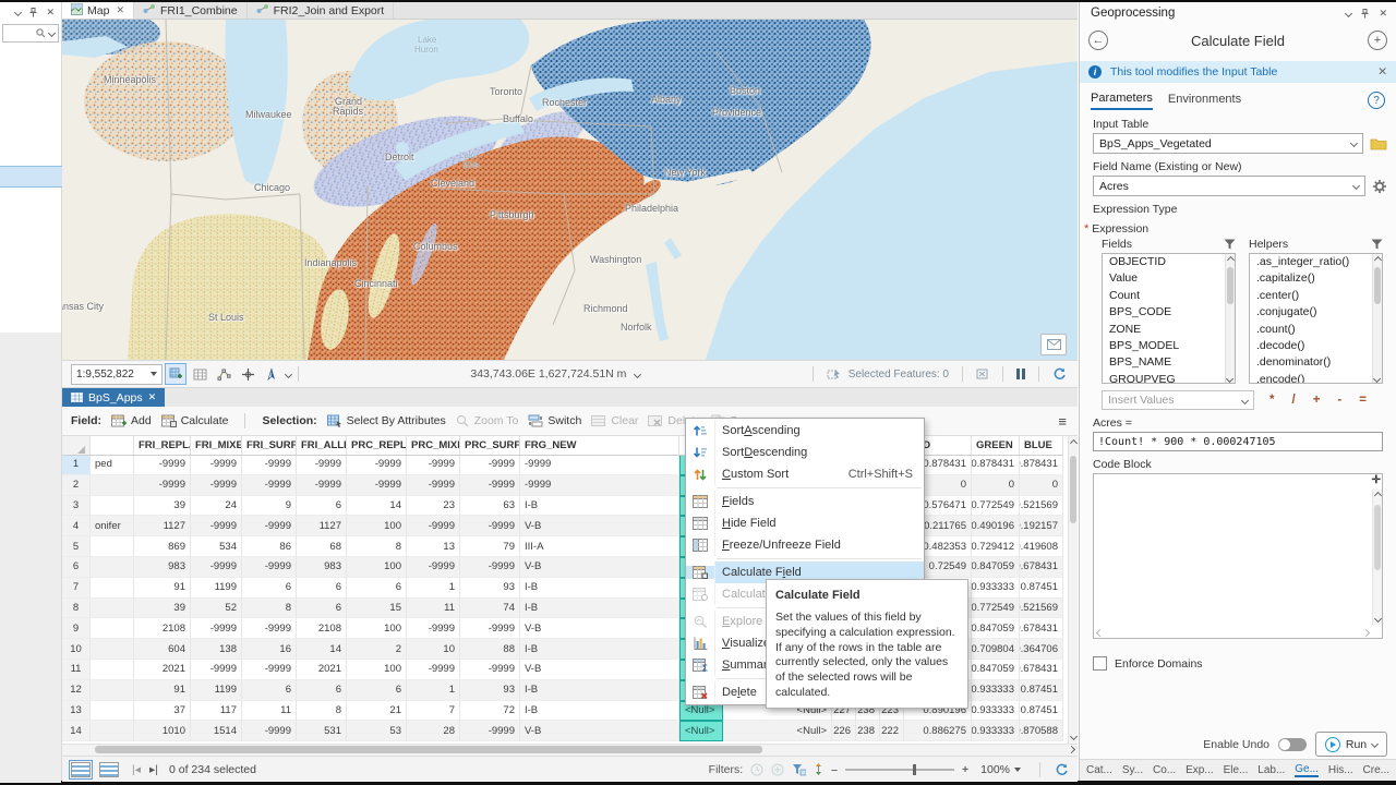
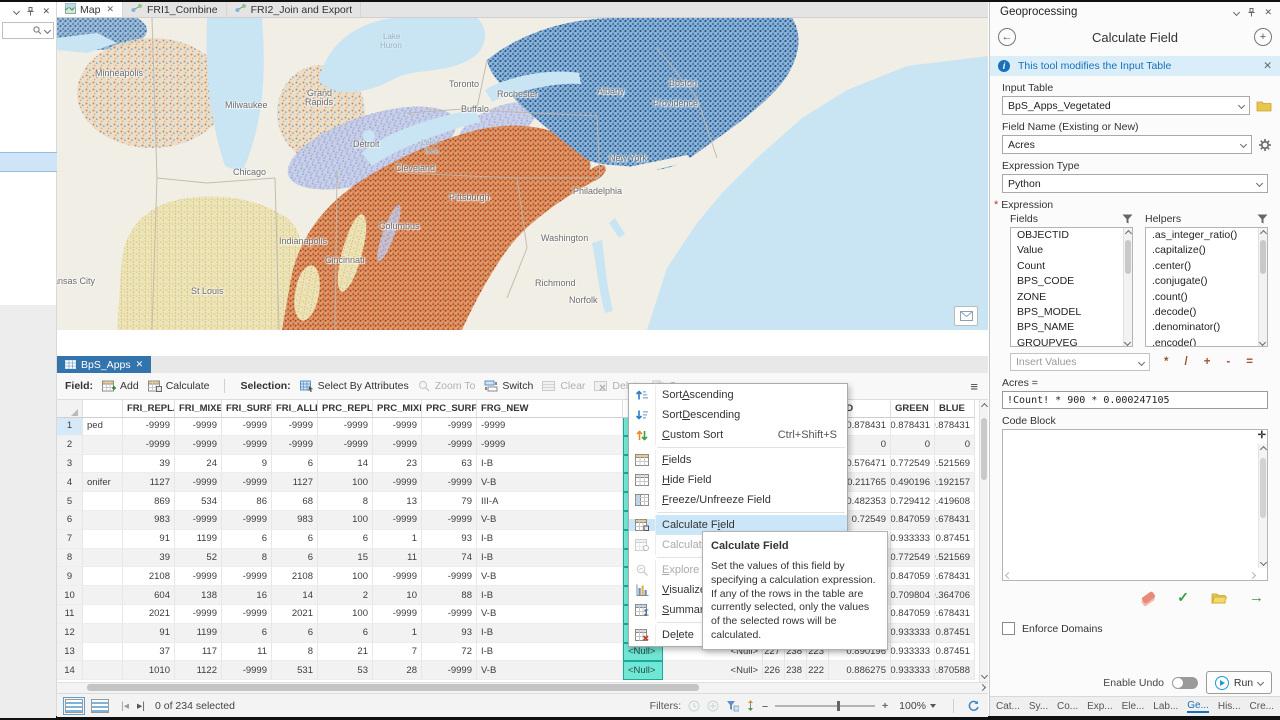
  ✕
  Map
  ✕
  FRI1_Combine
  FRI2_Join and Export
  Minneapolis
  Milwaukee
  Grand
  Rapids
  Detroit
  Chicago
  Toronto
  Rochester
  Buffalo
  Albany
  Boston
  Providence
  New York
  Cleveland
  Philadelphia
  Pittsburgh
  Columbus
  Indianapolis
  Cincinnati
  Washington
  Richmond
  Norfolk
  St Louis
  nsas City
  Lake
  Huron
  Lake
  Erie
- 1:9,552,822
- 343,743.06E 1,627,724.51N m
- Selected Features: 0
  BpS_Apps
  ✕
  Field:
  Add
  Calculate
  Selection:
  Select By Attributes
  Zoom To
  Switch
  Clear
  ≡
  1
  ped
  -9999
  -9999
  -9999
  -9999
  -9999
  -9999
  -9999
  -9999
  0.878431
  0.878431
  .878431
  2
  -9999
  -9999
  -9999
  -9999
  -9999
  -9999
  -9999
  -9999
  0
  0
  0
  3
  39
  24
  9
  6
  14
  23
  63
  I-B
  0.576471
  0.772549
  .521569
  4
  onifer
  1127
  -9999
  -9999
  1127
  100
  -9999
  -9999
  V-B
  0.211765
  0.490196
  .192157
  5
  869
  534
  86
  68
  8
  13
  79
  III-A
  0.482353
  0.729412
  .419608
  6
  983
  -9999
  -9999
  983
  100
  -9999
  -9999
  V-B
  0.72549
  0.847059
  .678431
  7
  91
  1199
  6
  6
  6
  1
  93
  I-B
  0.933333
  0.87451
  8
  39
  52
  8
  6
  15
  11
  74
  I-B
  0.772549
  .521569
  9
  2108
  -9999
  -9999
  2108
  100
  -9999
  -9999
  V-B
  0.847059
  .678431
  10
  604
  138
  16
  14
  2
  10
  88
  I-B
  0.709804
  .364706
  11
  2021
  -9999
  -9999
  2021
  100
  -9999
  -9999
  V-B
  0.847059
  .678431
  12
  91
  1199
  6
  6
  6
  1
  93
  I-B
  0.933333
  0.87451
  13
  37
  117
  11
  8
  21
  7
  72
  I-B
  <Null>
  <Null>
  227
  238
  223
  0.890196
  0.933333
  0.87451
  14
  1010
- 1514
+ 1122
  -9999
  531
  53
  28
  -9999
  V-B
  <Null>
  <Null>
  226
  238
  222
  0.886275
  0.933333
  .870588
  FRI_REPL
  FRI_MIXE
  FRI_SURF
  FRI_ALLF
  PRC_REPL
  PRC_MIX
  PRC_SURF
  FRG_NEW
  GREEN
  BLUE
  |◂
  ▸|
  0 of 234 selected
  Filters:
  –
  +
  100%
  Sort
  A
  scending
  Sort
  D
  escending
  C
  ustom Sort
  Ctrl+Shift+S
  F
  ields
  H
  ide Field
  F
  reeze/Unfreeze Field
  Calculate F
  i
  eld
  Calculat
  E
  V
  Σ
  S
  De
  l
  ete
  Calculate Field
  Set the values of this field by specifying a calculation expression. If any of the rows in the table are currently selected, only the values of the selected rows will be calculated.
  Geoprocessing
  ✕
  ←
  Calculate Field
  +
  i
  This tool modifies the Input Table
  ✕
- Parameters
- Environments
- ?
  Input Table
  BpS_Apps_Vegetated
  Field Name (Existing or New)
  Acres
  Expression Type
+ Python
  * Expression
  Fields
  Helpers
  OBJECTID
  Value
  Count
  BPS_CODE
  ZONE
  BPS_MODEL
  BPS_NAME
  GROUPVEG
  .as_integer_ratio()
  .capitalize()
  .center()
  .conjugate()
  .count()
  .decode()
  .denominator()
  .encode()
  Insert Values
  *
  /
  +
  -
  =
  Acres =
  !Count! * 900 * 0.000247105
  Code Block
  ✛
+ ✓
+ →
  Enforce Domains
  Enable Undo
  Run
  Cat...
  Sy...
  Co...
  Exp...
  Ele...
  Lab...
  Ge...
  His...
  Cre...
